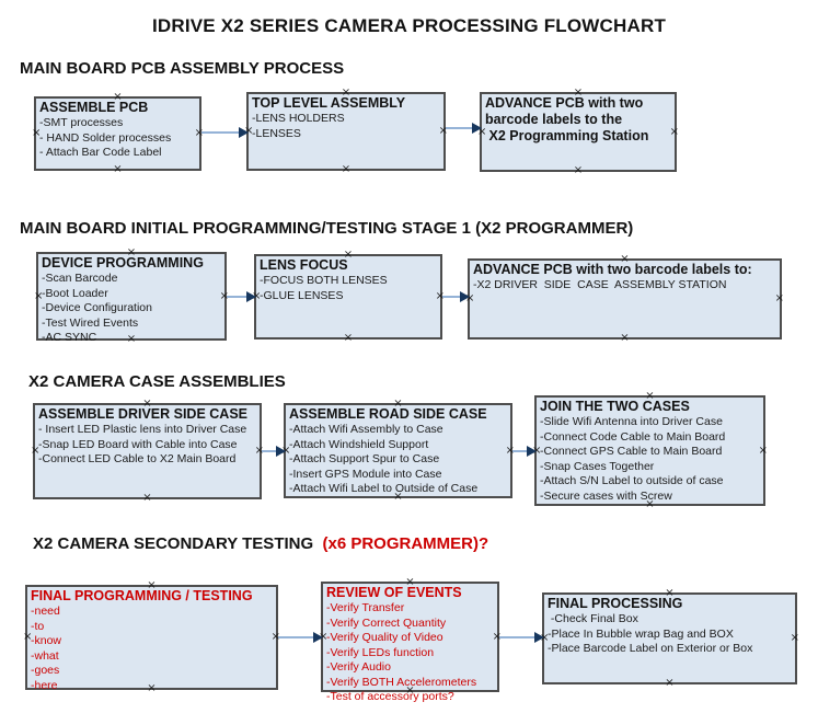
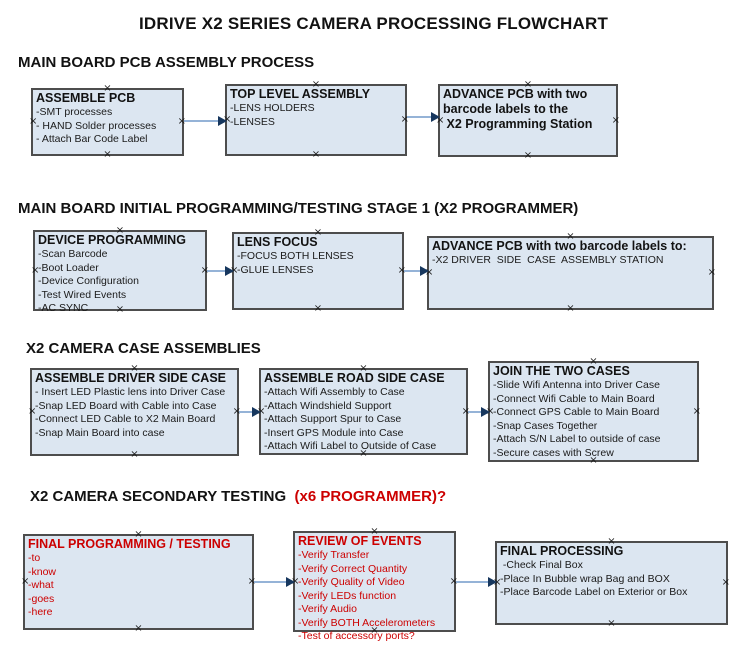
  IDRIVE X2 SERIES CAMERA PROCESSING FLOWCHART
  MAIN BOARD PCB ASSEMBLY PROCESS
  ASSEMBLE PCB
  -SMT processes
  - HAND Solder processes
  - Attach Bar Code Label
  ×
  ×
  ×
  ×
  TOP LEVEL ASSEMBLY
  -LENS HOLDERS
  -LENSES
  ×
  ×
  ×
  ×
  ADVANCE PCB with two
  barcode labels to the
  X2 Programming Station
  ×
  ×
  ×
  ×
  MAIN BOARD INITIAL PROGRAMMING/TESTING STAGE 1 (X2 PROGRAMMER)
  DEVICE PROGRAMMING
  -Scan Barcode
  -Boot Loader
  -Device Configuration
  -Test Wired Events
  -AC SYNC
  ×
  ×
  ×
  ×
  LENS FOCUS
  -FOCUS BOTH LENSES
  -GLUE LENSES
  ×
  ×
  ×
  ×
  ADVANCE PCB with two barcode labels to:
  -X2 DRIVER SIDE CASE ASSEMBLY STATION
  ×
  ×
  ×
  ×
  X2 CAMERA CASE ASSEMBLIES
  ASSEMBLE DRIVER SIDE CASE
  - Insert LED Plastic lens into Driver Case
  -Snap LED Board with Cable into Case
  -Connect LED Cable to X2 Main Board
+ -Snap Main Board into case
  ×
  ×
  ×
  ×
  ASSEMBLE ROAD SIDE CASE
  -Attach Wifi Assembly to Case
  -Attach Windshield Support
  -Attach Support Spur to Case
  -Insert GPS Module into Case
  -Attach Wifi Label to Outside of Case
  ×
  ×
  ×
  ×
  JOIN THE TWO CASES
  -Slide Wifi Antenna into Driver Case
- -Connect Code Cable to Main Board
+ -Connect Wifi Cable to Main Board
  -Connect GPS Cable to Main Board
  -Snap Cases Together
  -Attach S/N Label to outside of case
  -Secure cases with Screw
  ×
  ×
  ×
  ×
  X2 CAMERA SECONDARY TESTING (x6 PROGRAMMER)?
  FINAL PROGRAMMING / TESTING
- -need
  -to
  -know
  -what
  -goes
  -here
  ×
  ×
  ×
  ×
  REVIEW OF EVENTS
  -Verify Transfer
  -Verify Correct Quantity
  -Verify Quality of Video
  -Verify LEDs function
  -Verify Audio
  -Verify BOTH Accelerometers
  -Test of accessory ports?
  ×
  ×
  ×
  ×
  FINAL PROCESSING
  -Check Final Box
  -Place In Bubble wrap Bag and BOX
  -Place Barcode Label on Exterior or Box
  ×
  ×
  ×
  ×
